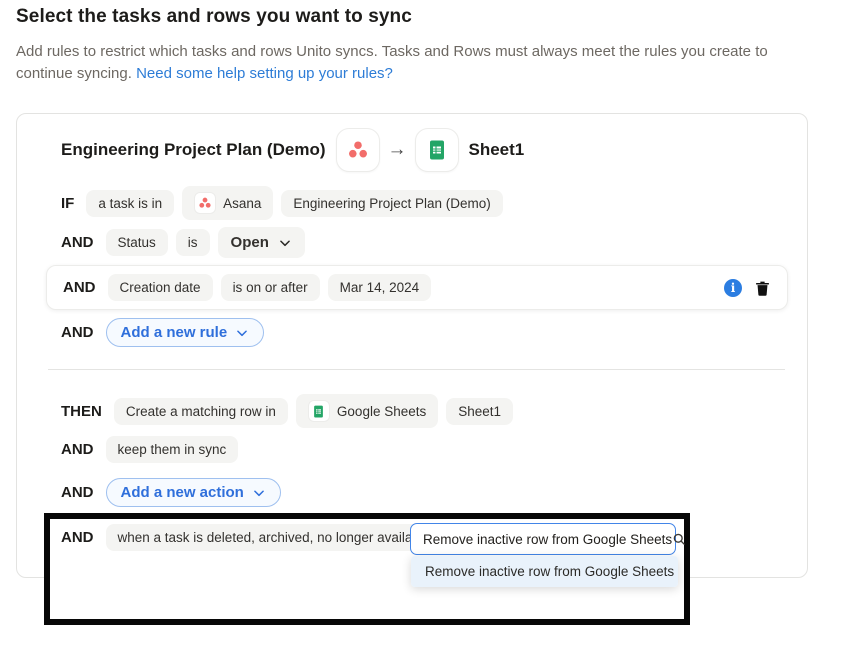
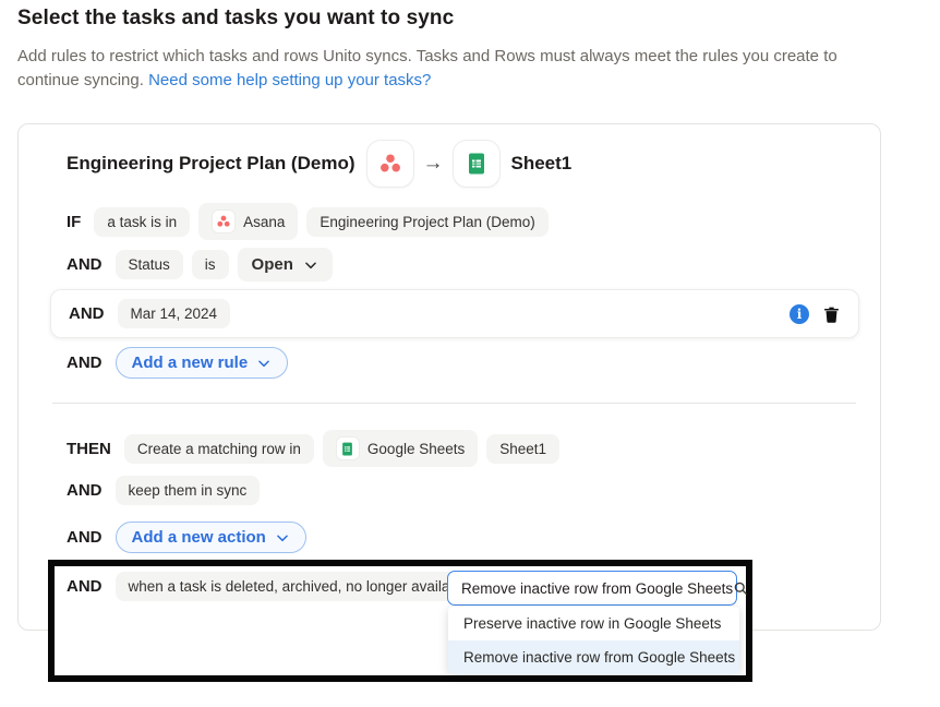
- Select the tasks and rows you want to sync
+ Select the tasks and tasks you want to sync
- Add rules to restrict which tasks and rows Unito syncs. Tasks and Rows must always meet the rules you create to continue syncing. Need some help setting up your rules?
+ Add rules to restrict which tasks and rows Unito syncs. Tasks and Rows must always meet the rules you create to continue syncing. Need some help setting up your tasks?
  Engineering Project Plan (Demo)
  →
  Sheet1
  IF
  a task is in
  Asana
  Engineering Project Plan (Demo)
  AND
  Status
  is
  Open
  AND
- Creation date
- is on or after
  Mar 14, 2024
  i
  AND
  Add a new rule
  THEN
  Create a matching row in
  Google Sheets
  Sheet1
  AND
  keep them in sync
  AND
  Add a new action
  AND
  when a task is deleted, archived, no longer availa
  Remove inactive row from Google Sheets
+ Preserve inactive row in Google Sheets
  Remove inactive row from Google Sheets
